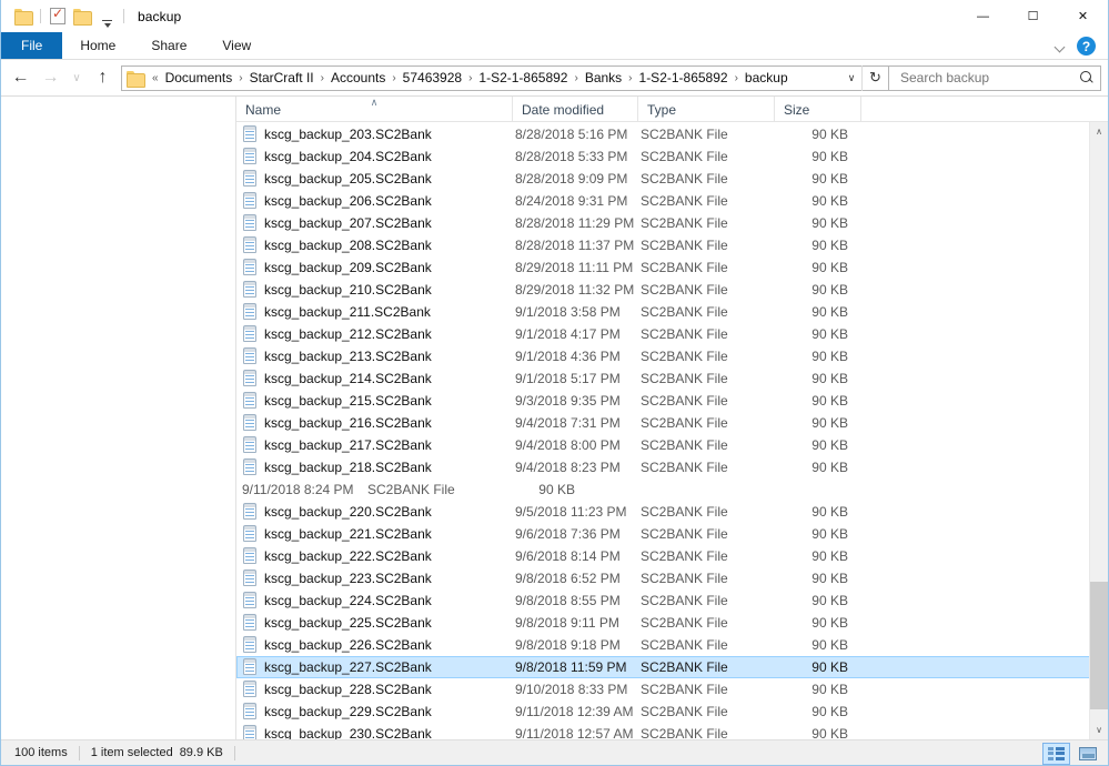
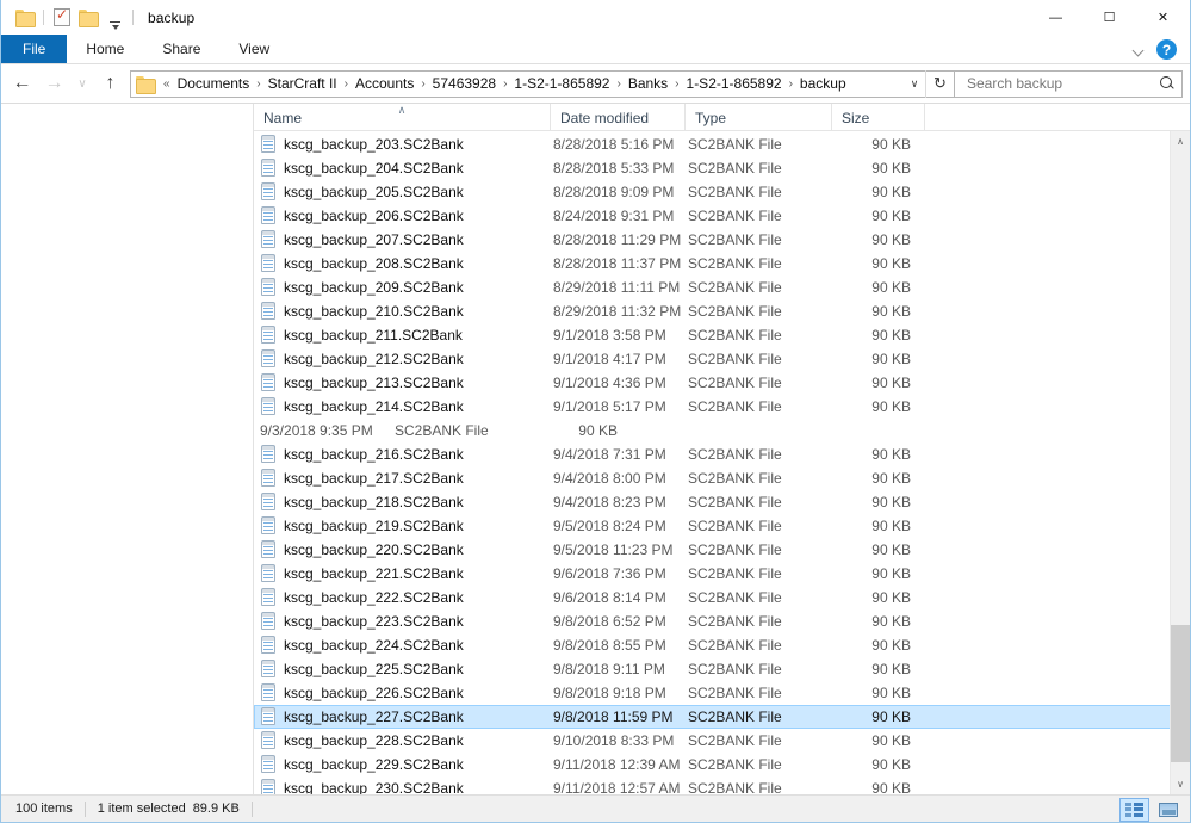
  backup
  —
  ☐
  ✕
  File
  Home
  Share
  View
  ?
  ←
  →
  ∨
  ↑
  «
  Documents
  ›
  StarCraft II
  ›
  Accounts
  ›
  57463928
  ›
  1-S2-1-865892
  ›
  Banks
  ›
  1-S2-1-865892
  ›
  backup
  ∨
  ↻
  Search backup
  Name
  ∧
  Date modified
  Type
  Size
  kscg_backup_203.SC2Bank
  8/28/2018 5:16 PM
  SC2BANK File
  90 KB
  kscg_backup_204.SC2Bank
  8/28/2018 5:33 PM
  SC2BANK File
  90 KB
  kscg_backup_205.SC2Bank
  8/28/2018 9:09 PM
  SC2BANK File
  90 KB
  kscg_backup_206.SC2Bank
  8/24/2018 9:31 PM
  SC2BANK File
  90 KB
  kscg_backup_207.SC2Bank
  8/28/2018 11:29 PM
  SC2BANK File
  90 KB
  kscg_backup_208.SC2Bank
  8/28/2018 11:37 PM
  SC2BANK File
  90 KB
  kscg_backup_209.SC2Bank
  8/29/2018 11:11 PM
  SC2BANK File
  90 KB
  kscg_backup_210.SC2Bank
  8/29/2018 11:32 PM
  SC2BANK File
  90 KB
  kscg_backup_211.SC2Bank
  9/1/2018 3:58 PM
  SC2BANK File
  90 KB
  kscg_backup_212.SC2Bank
  9/1/2018 4:17 PM
  SC2BANK File
  90 KB
  kscg_backup_213.SC2Bank
  9/1/2018 4:36 PM
  SC2BANK File
  90 KB
  kscg_backup_214.SC2Bank
  9/1/2018 5:17 PM
  SC2BANK File
  90 KB
- kscg_backup_215.SC2Bank
  9/3/2018 9:35 PM
  SC2BANK File
  90 KB
  kscg_backup_216.SC2Bank
  9/4/2018 7:31 PM
  SC2BANK File
  90 KB
  kscg_backup_217.SC2Bank
  9/4/2018 8:00 PM
  SC2BANK File
  90 KB
  kscg_backup_218.SC2Bank
  9/4/2018 8:23 PM
  SC2BANK File
  90 KB
+ kscg_backup_219.SC2Bank
- 9/11/2018 8:24 PM
+ 9/5/2018 8:24 PM
  SC2BANK File
  90 KB
  kscg_backup_220.SC2Bank
  9/5/2018 11:23 PM
  SC2BANK File
  90 KB
  kscg_backup_221.SC2Bank
  9/6/2018 7:36 PM
  SC2BANK File
  90 KB
  kscg_backup_222.SC2Bank
  9/6/2018 8:14 PM
  SC2BANK File
  90 KB
  kscg_backup_223.SC2Bank
  9/8/2018 6:52 PM
  SC2BANK File
  90 KB
  kscg_backup_224.SC2Bank
  9/8/2018 8:55 PM
  SC2BANK File
  90 KB
  kscg_backup_225.SC2Bank
  9/8/2018 9:11 PM
  SC2BANK File
  90 KB
  kscg_backup_226.SC2Bank
  9/8/2018 9:18 PM
  SC2BANK File
  90 KB
  kscg_backup_227.SC2Bank
  9/8/2018 11:59 PM
  SC2BANK File
  90 KB
  kscg_backup_228.SC2Bank
  9/10/2018 8:33 PM
  SC2BANK File
  90 KB
  kscg_backup_229.SC2Bank
  9/11/2018 12:39 AM
  SC2BANK File
  90 KB
  kscg_backup_230.SC2Bank
  9/11/2018 12:57 AM
  SC2BANK File
  90 KB
  ∧
  ∨
  100 items
  1 item selected
  89.9 KB
